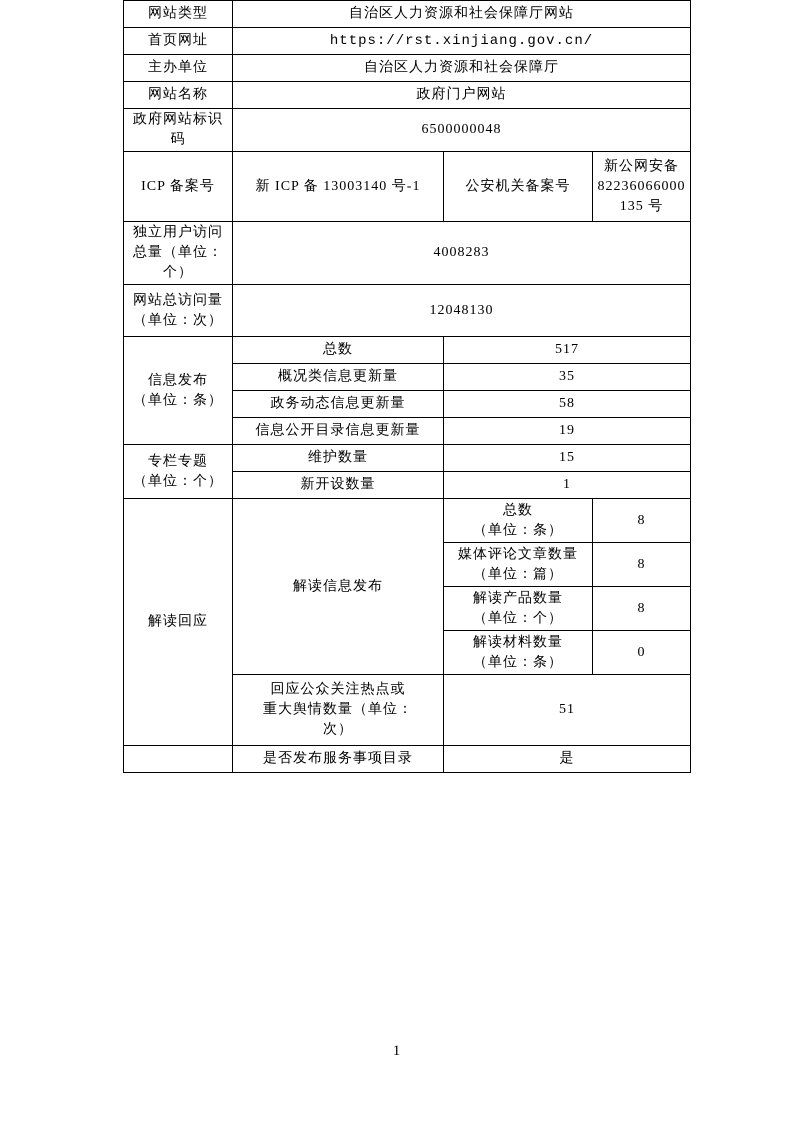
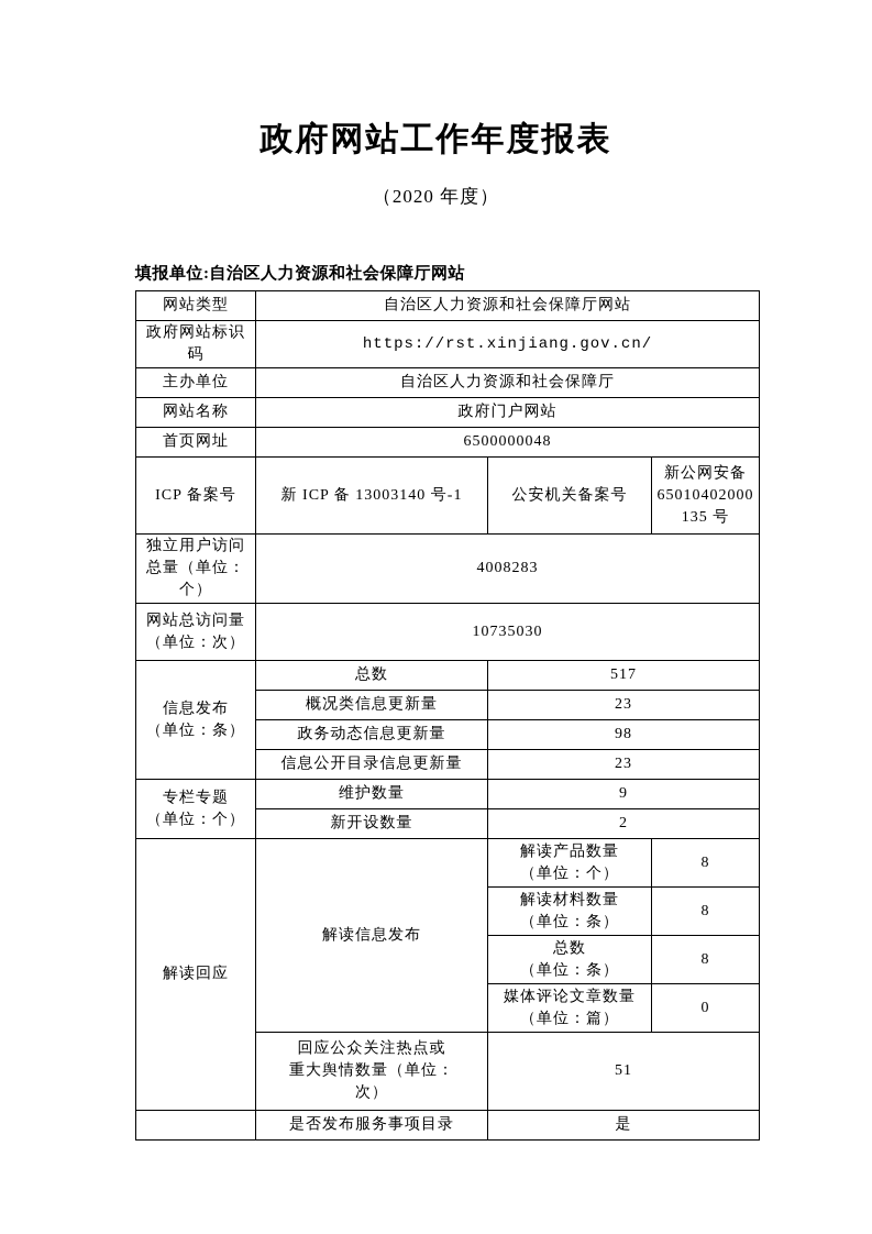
+ 政府网站工作年度报表
+ （2020 年度）
+ 填报单位:自治区人力资源和社会保障厅网站
  网站类型	自治区人力资源和社会保障厅网站
- 首页网址	https://rst.xinjiang.gov.cn/
+ 政府网站标识码	https://rst.xinjiang.gov.cn/
  主办单位	自治区人力资源和社会保障厅
  网站名称	政府门户网站
- 政府网站标识码	6500000048
+ 首页网址	6500000048
- ICP 备案号	新 ICP 备 13003140 号-1	公安机关备案号	新公网安备 82236066000 135 号
+ ICP 备案号	新 ICP 备 13003140 号-1	公安机关备案号	新公网安备 65010402000 135 号
  独立用户访问总量（单位：个）	4008283
- 网站总访问量（单位：次）	12048130
+ 网站总访问量（单位：次）	10735030
  信息发布 （单位：条）	总数	517
- 概况类信息更新量	35
+ 概况类信息更新量	23
- 政务动态信息更新量	58
+ 政务动态信息更新量	98
- 信息公开目录信息更新量	19
+ 信息公开目录信息更新量	23
- 专栏专题 （单位：个）	维护数量	15
+ 专栏专题 （单位：个）	维护数量	9
- 新开设数量	1
+ 新开设数量	2
- 解读回应	解读信息发布	总数 （单位：条）	8
+ 解读回应	解读信息发布	解读产品数量 （单位：个）	8
- 媒体评论文章数量 （单位：篇）	8
+ 解读材料数量 （单位：条）	8
- 解读产品数量 （单位：个）	8
+ 总数 （单位：条）	8
- 解读材料数量 （单位：条）	0
+ 媒体评论文章数量 （单位：篇）	0
  回应公众关注热点或 重大舆情数量（单位： 次）	51
  	是否发布服务事项目录	是
- 1
